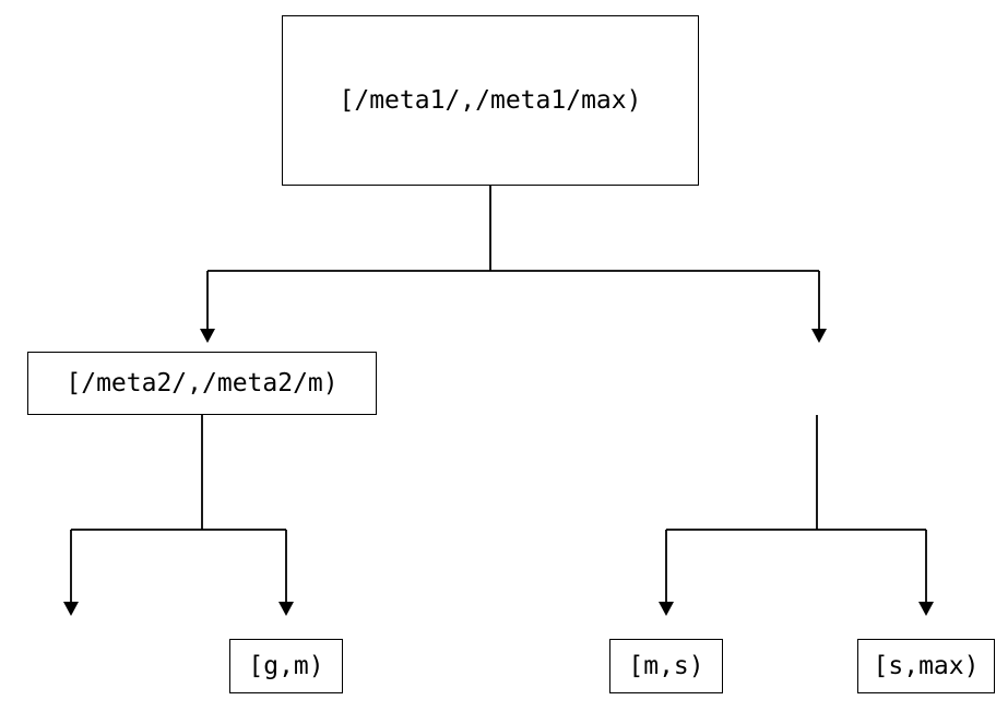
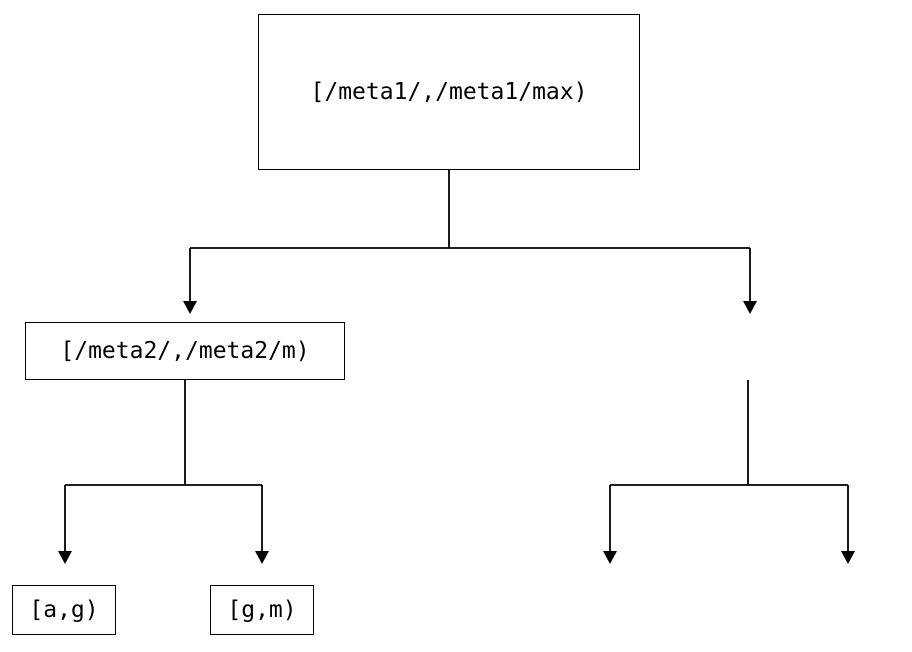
  [/meta1/,/meta1/max)
  [/meta2/,/meta2/m)
+ [a,g)
  [g,m)
- [m,s)
- [s,max)
